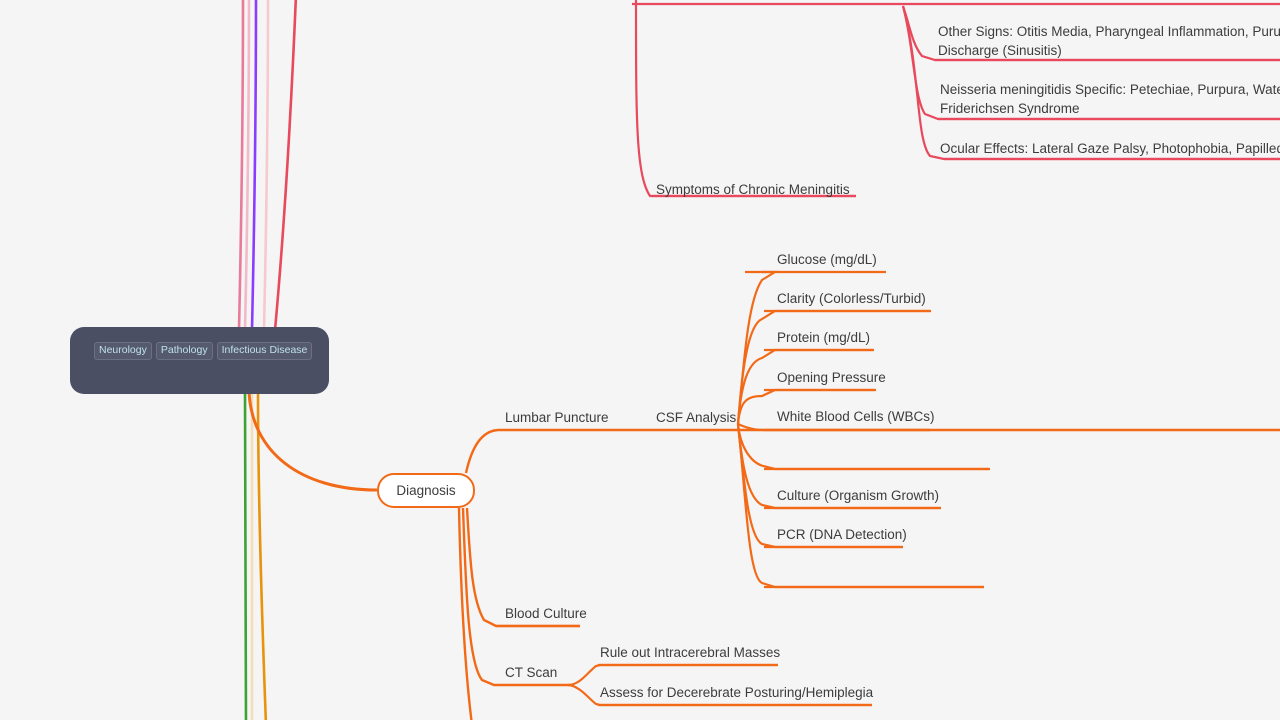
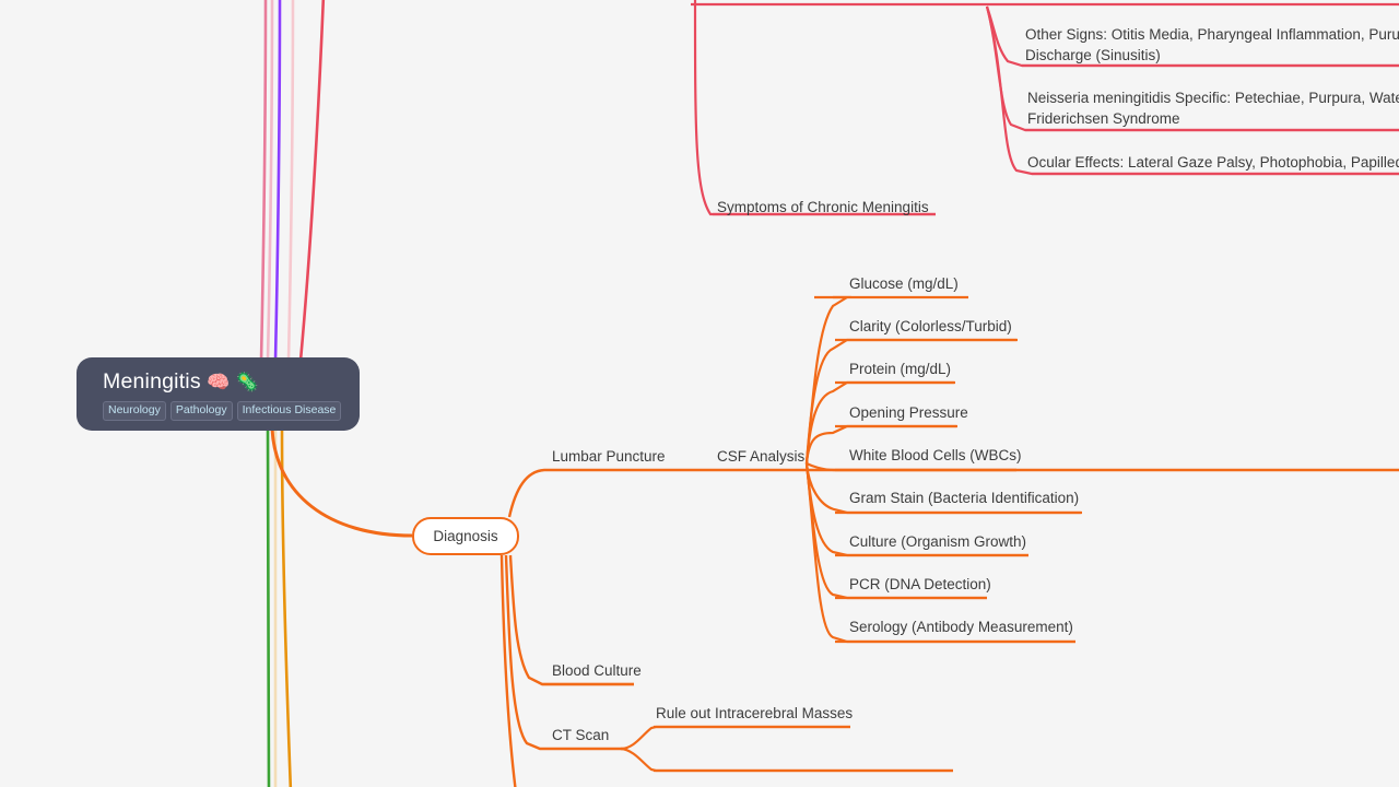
+ Meningitis 🧠 🦠
  Neurology
  Pathology
  Infectious Disease
  Other Signs: Otitis Media, Pharyngeal Inflammation, Puru Discharge (Sinusitis)
  Neisseria meningitidis Specific: Petechiae, Purpura, WatFriderichsen Syndrome
  Ocular Effects: Lateral Gaze Palsy, Photophobia, Papille
  Symptoms of Chronic Meningitis
  Diagnosis
  Lumbar Puncture
  CSF Analysis
  Blood Culture
  CT Scan
  Glucose (mg/dL)
  Clarity (Colorless/Turbid)
  Protein (mg/dL)
  Opening Pressure
  White Blood Cells (WBCs)
+ Gram Stain (Bacteria Identification)
  Culture (Organism Growth)
  PCR (DNA Detection)
+ Serology (Antibody Measurement)
  Rule out Intracerebral Masses
- Assess for Decerebrate Posturing/Hemiplegia
